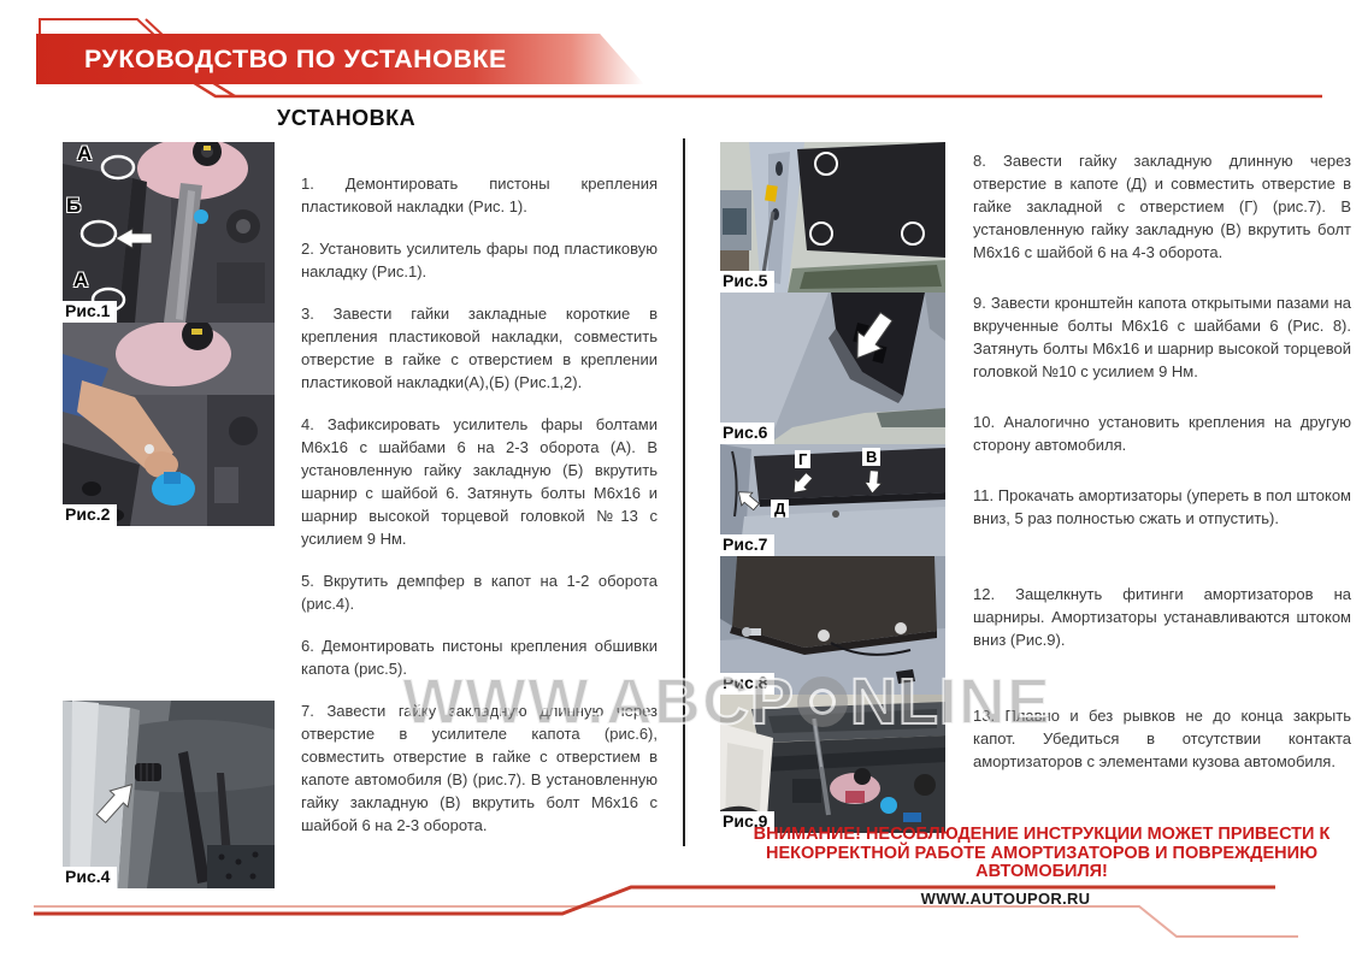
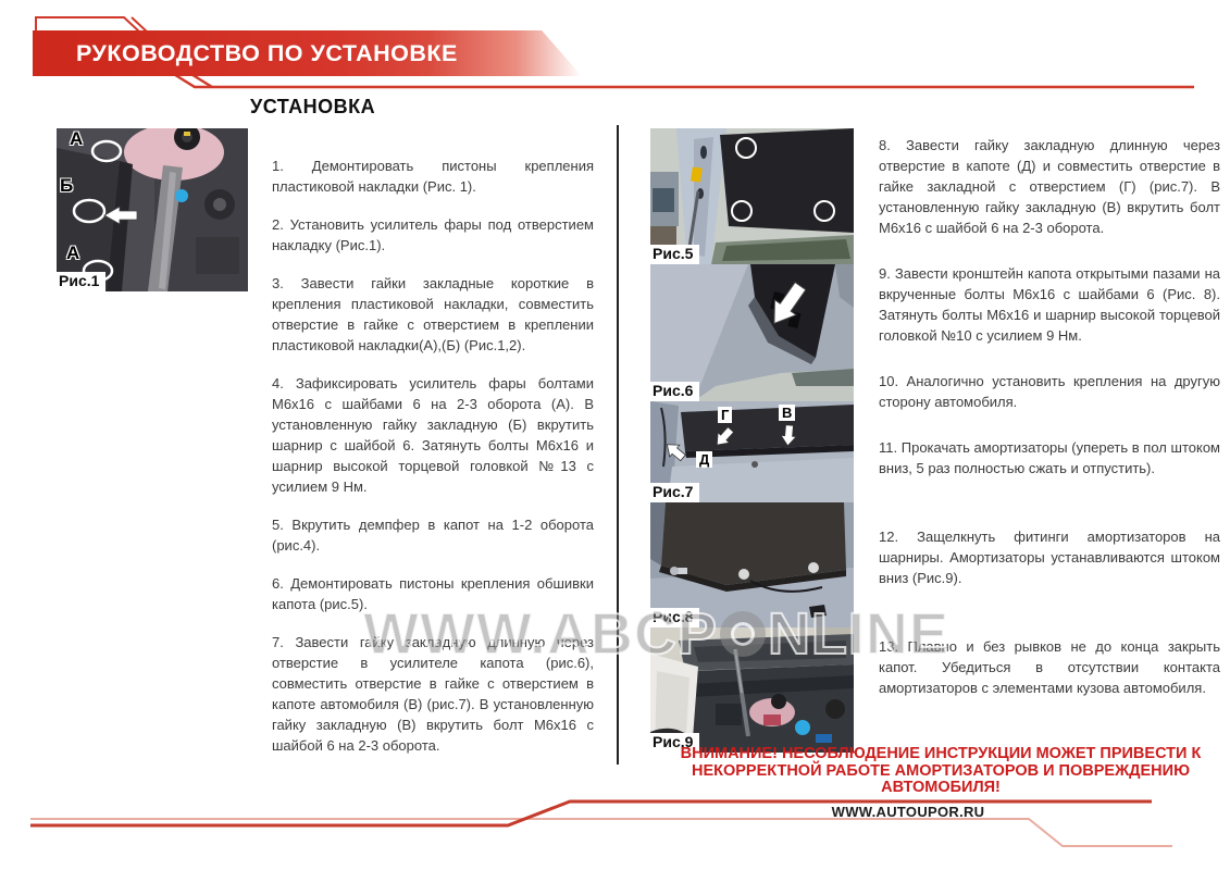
  РУКОВОДСТВО ПО УСТАНОВКЕ
  УСТАНОВКА
  А
  Б
  А
  Рис.1
- Рис.2
- Рис.4
  1. Демонтировать пистоны крепления пластиковой накладки (Рис. 1).
- 2. Установить усилитель фары под пластиковую накладку (Рис.1).
+ 2. Установить усилитель фары под отверстием накладку (Рис.1).
  3. Завести гайки закладные короткие в крепления пластиковой накладки, совместить отверстие в гайке с отверстием в креплении пластиковой накладки(А),(Б) (Рис.1,2).
  4. Зафиксировать усилитель фары болтами М6х16 с шайбами 6 на 2-3 оборота (А). В установленную гайку закладную (Б) вкрутить шарнир с шайбой 6. Затянуть болты М6х16 и шарнир высокой торцевой головкой №13 с усилием 9 Нм.
  5. Вкрутить демпфер в капот на 1-2 оборота (рис.4).
  6. Демонтировать пистоны крепления обшивки капота (рис.5).
  7. Завести гайку закладную длинную через отверстие в усилителе капота (рис.6), совместить отверстие в гайке с отверстием в капоте автомобиля (В) (рис.7). В установленную гайку закладную (В) вкрутить болт М6х16 с шайбой 6 на 2-3 оборота.
  Рис.5
  Рис.6
  Г
  В
  Д
  Рис.7
  Рис.8
  Рис.9
- 8. Завести гайку закладную длинную через отверстие в капоте (Д) и совместить отверстие в гайке закладной с отверстием (Г) (рис.7). В установленную гайку закладную (В) вкрутить болт М6х16 с шайбой 6 на 4-3 оборота.
+ 8. Завести гайку закладную длинную через отверстие в капоте (Д) и совместить отверстие в гайке закладной с отверстием (Г) (рис.7). В установленную гайку закладную (В) вкрутить болт М6х16 с шайбой 6 на 2-3 оборота.
  9. Завести кронштейн капота открытыми пазами на вкрученные болты М6х16 с шайбами 6 (Рис. 8). Затянуть болты М6х16 и шарнир высокой торцевой головкой №10 с усилием 9 Нм.
  10. Аналогично установить крепления на другую сторону автомобиля.
  11. Прокачать амортизаторы (упереть в пол штоком вниз, 5 раз полностью сжать и отпустить).
  12. Защелкнуть фитинги амортизаторов на шарниры. Амортизаторы устанавливаются штоком вниз (Рис.9).
  13. Плавно и без рывков не до конца закрыть капот. Убедиться в отсутствии контакта амортизаторов с элементами кузова автомобиля.
  WWW.ABCP
  NLINE
  ВНИМАНИЕ! НЕСОБЛЮДЕНИЕ ИНСТРУКЦИИ МОЖЕТ ПРИВЕСТИ К НЕКОРРЕКТНОЙ РАБОТЕ АМОРТИЗАТОРОВ И ПОВРЕЖДЕНИЮ АВТОМОБИЛЯ!
  WWW.AUTOUPOR.RU
